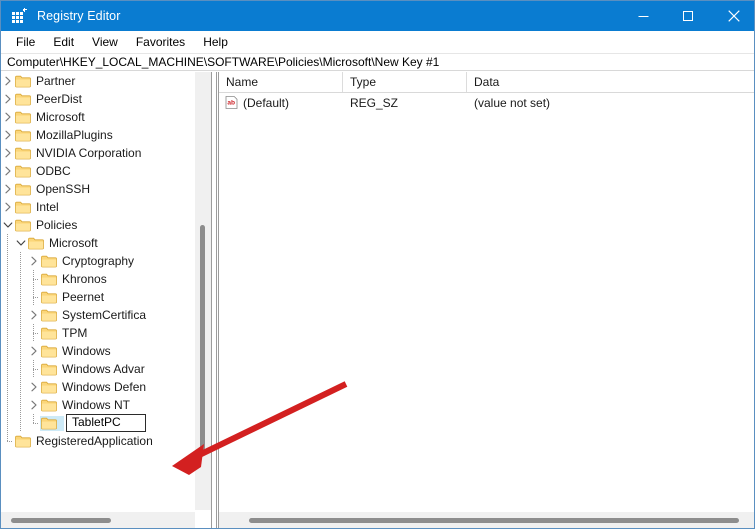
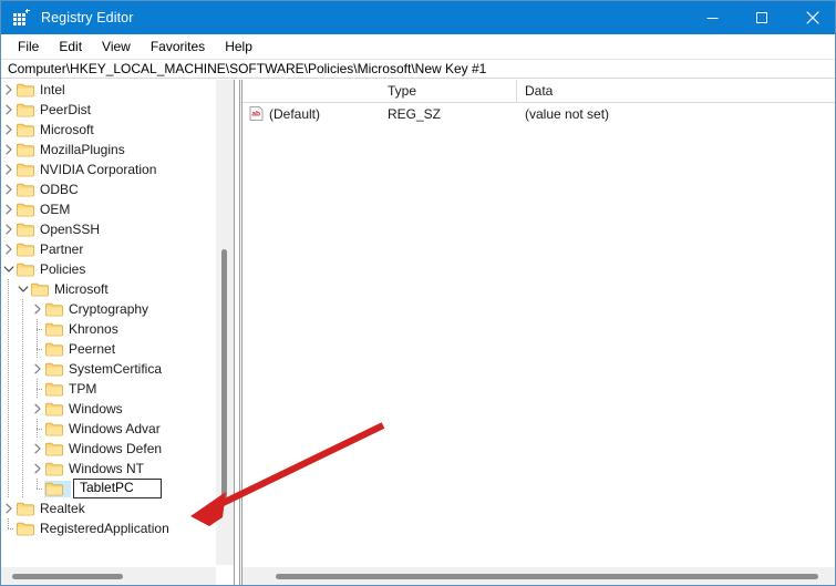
  Registry Editor
  File
  Edit
  View
  Favorites
  Help
  Computer\HKEY_LOCAL_MACHINE\SOFTWARE\Policies\Microsoft\New Key #1
- Partner
+ Intel
  PeerDist
  Microsoft
  MozillaPlugins
  NVIDIA Corporation
  ODBC
+ OEM
  OpenSSH
- Intel
+ Partner
  Policies
  Microsoft
  Cryptography
  Khronos
  Peernet
  SystemCertifica
  TPM
  Windows
  Windows Advar
  Windows Defen
  Windows NT
  TabletPC
+ Realtek
  RegisteredApplication
- Name
  Type
  Data
  (Default)
  REG_SZ
  (value not set)
